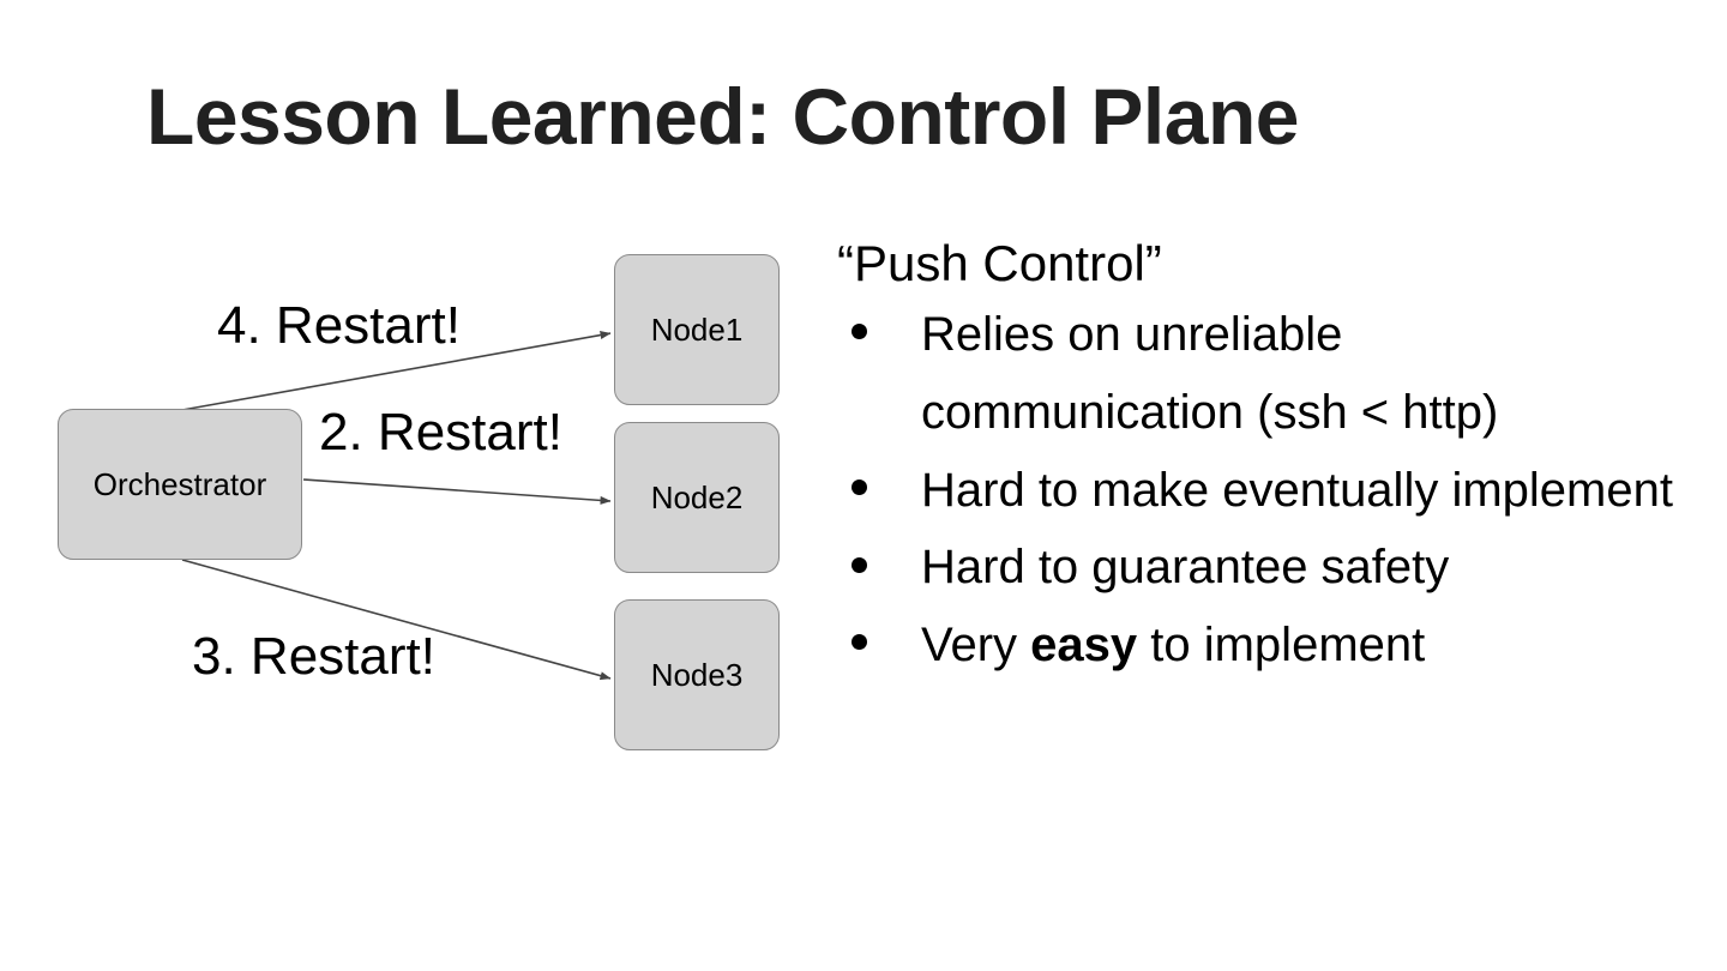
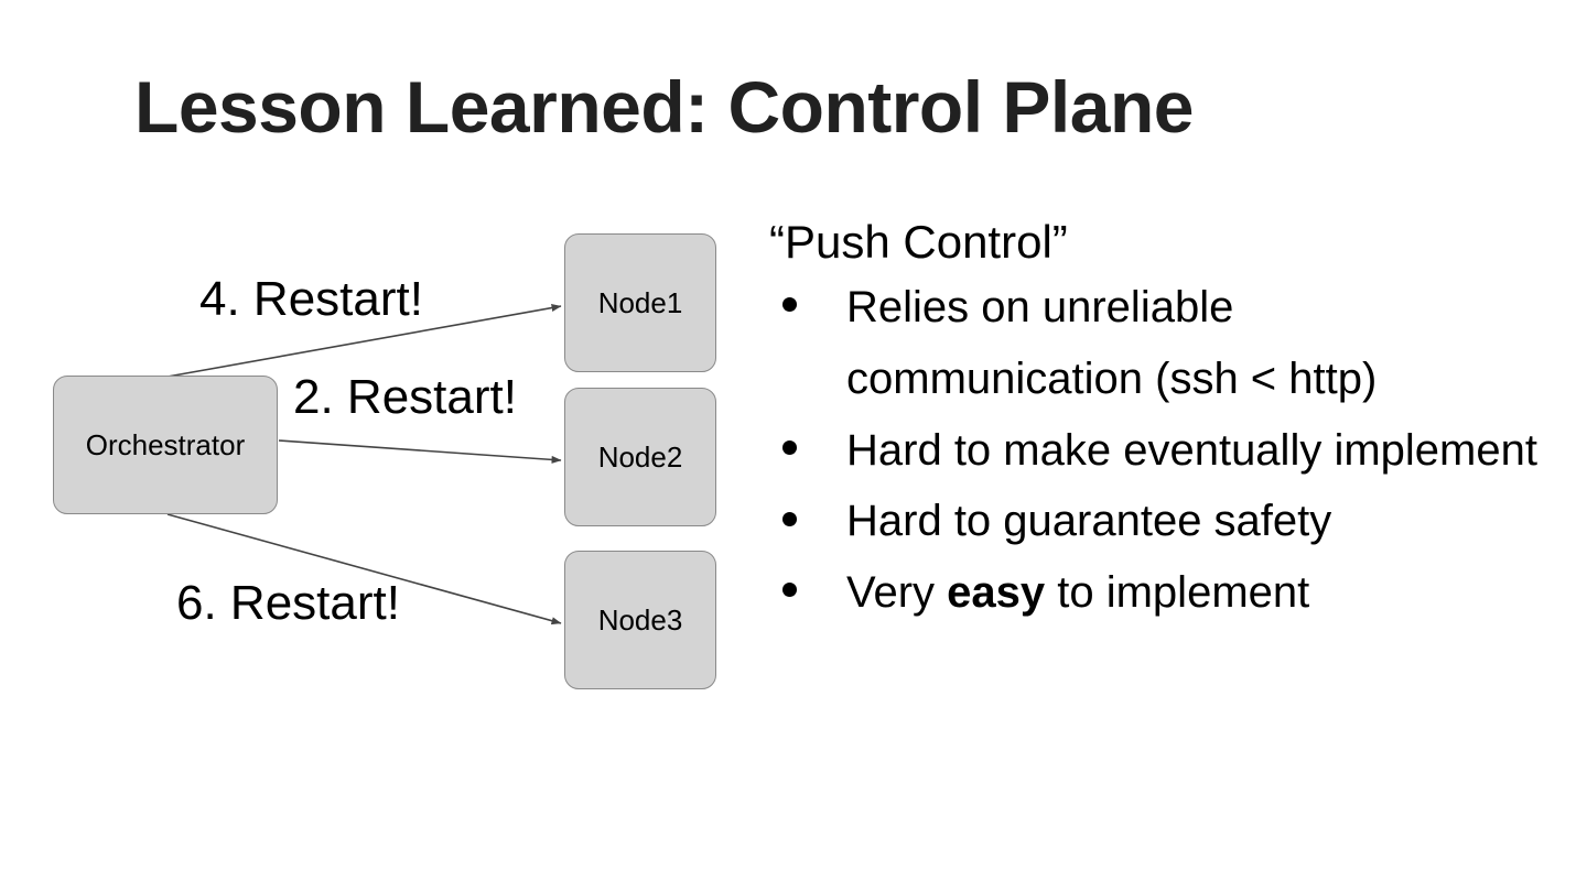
  Lesson Learned: Control Plane
  Orchestrator
  Node1
  Node2
  Node3
  4. Restart!
  2. Restart!
- 3. Restart!
+ 6. Restart!
  “Push Control”
  Relies on unreliable communication (ssh < http)
  Hard to make eventually implement
  Hard to guarantee safety
  Very easy to implement
